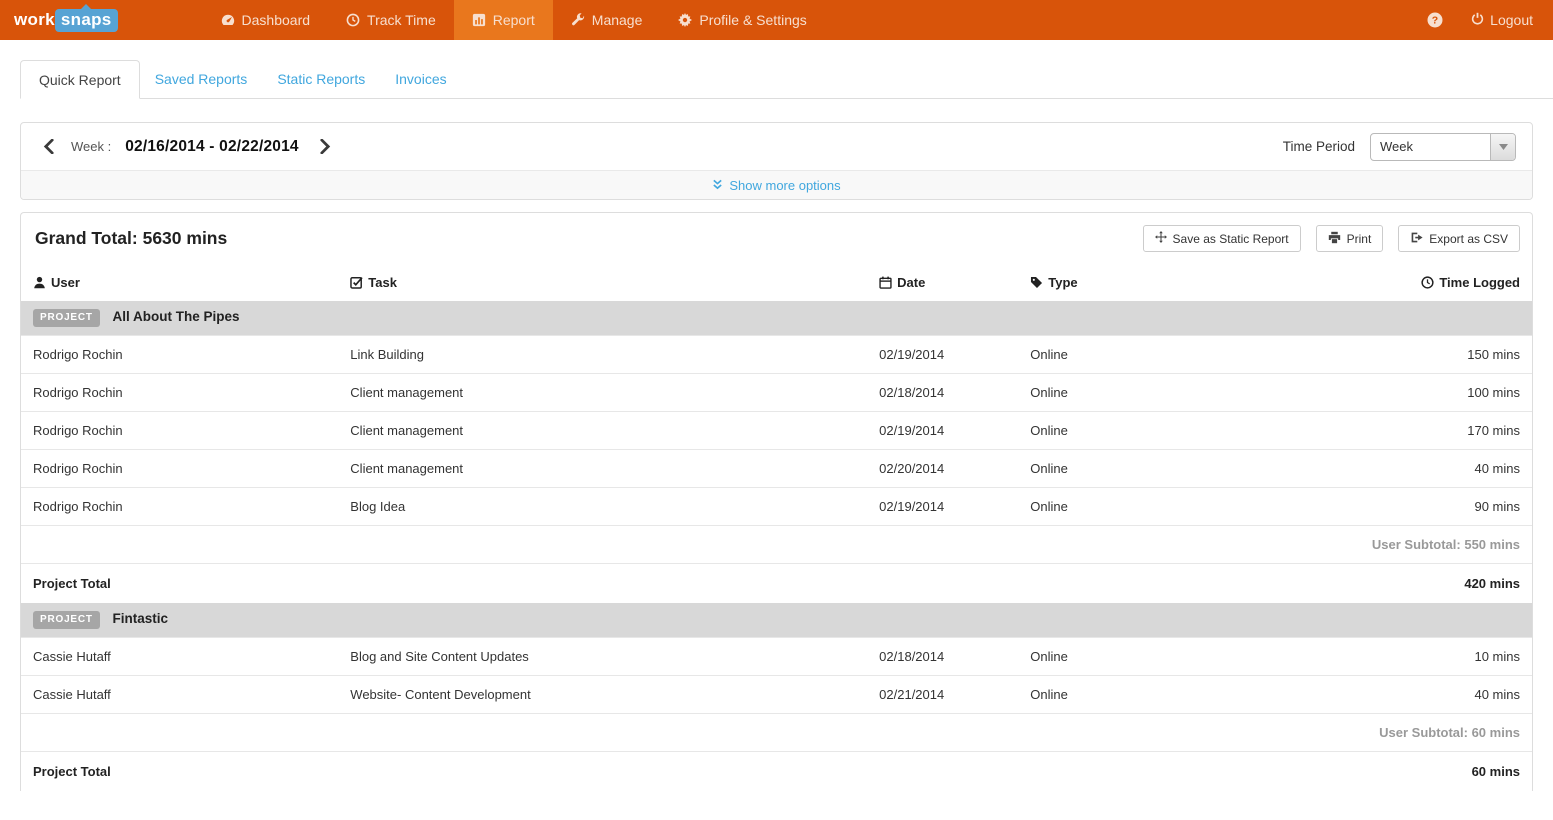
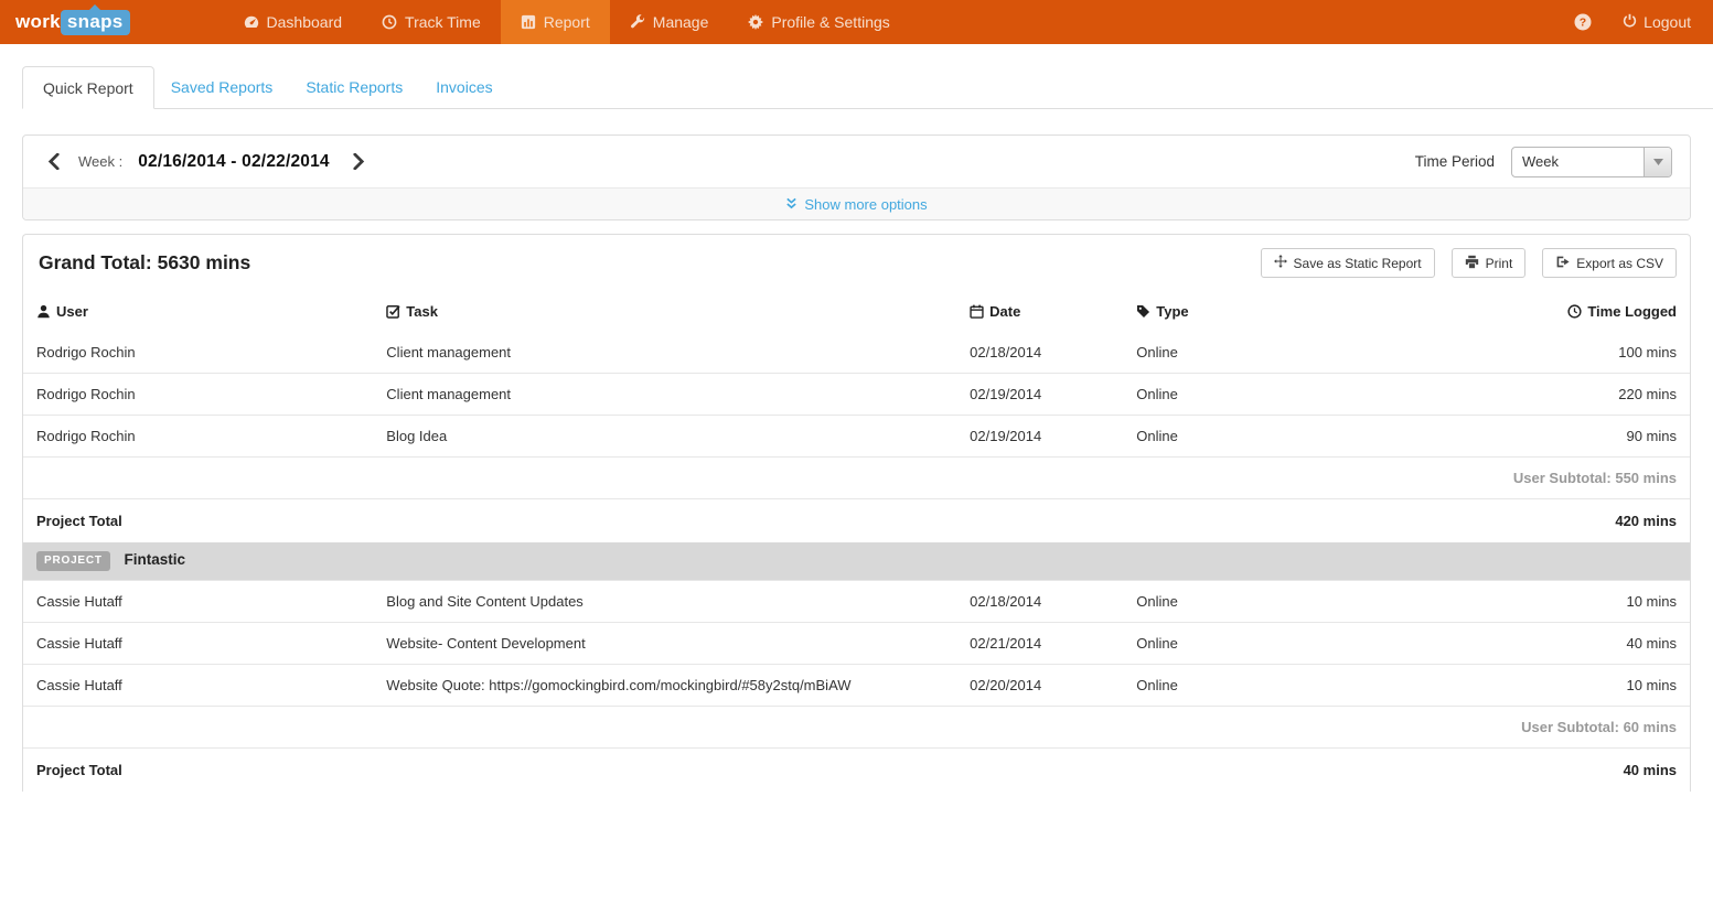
  work
  snaps
  Dashboard
  Track Time
  Report
  Manage
  Profile & Settings
  ?
  Logout
  Quick Report
  Saved Reports
  Static Reports
  Invoices
  Week :
  02/16/2014 - 02/22/2014
  Time Period
  Week
  Show more options
  Grand Total: 5630 mins
  Save as Static Report
  Print
  Export as CSV
  User	Task	Date	Type	Time Logged
- PROJECT All About The Pipes
- Rodrigo Rochin	Link Building	02/19/2014	Online	150 mins
  Rodrigo Rochin	Client management	02/18/2014	Online	100 mins
- Rodrigo Rochin	Client management	02/19/2014	Online	170 mins
+ Rodrigo Rochin	Client management	02/19/2014	Online	220 mins
- Rodrigo Rochin	Client management	02/20/2014	Online	40 mins
  Rodrigo Rochin	Blog Idea	02/19/2014	Online	90 mins
  User Subtotal: 550 mins
  Project Total	420 mins
  PROJECT Fintastic
  Cassie Hutaff	Blog and Site Content Updates	02/18/2014	Online	10 mins
  Cassie Hutaff	Website- Content Development	02/21/2014	Online	40 mins
+ Cassie Hutaff	Website Quote: https://gomockingbird.com/mockingbird/#58y2stq/mBiAW	02/20/2014	Online	10 mins
  User Subtotal: 60 mins
- Project Total	60 mins
+ Project Total	40 mins
